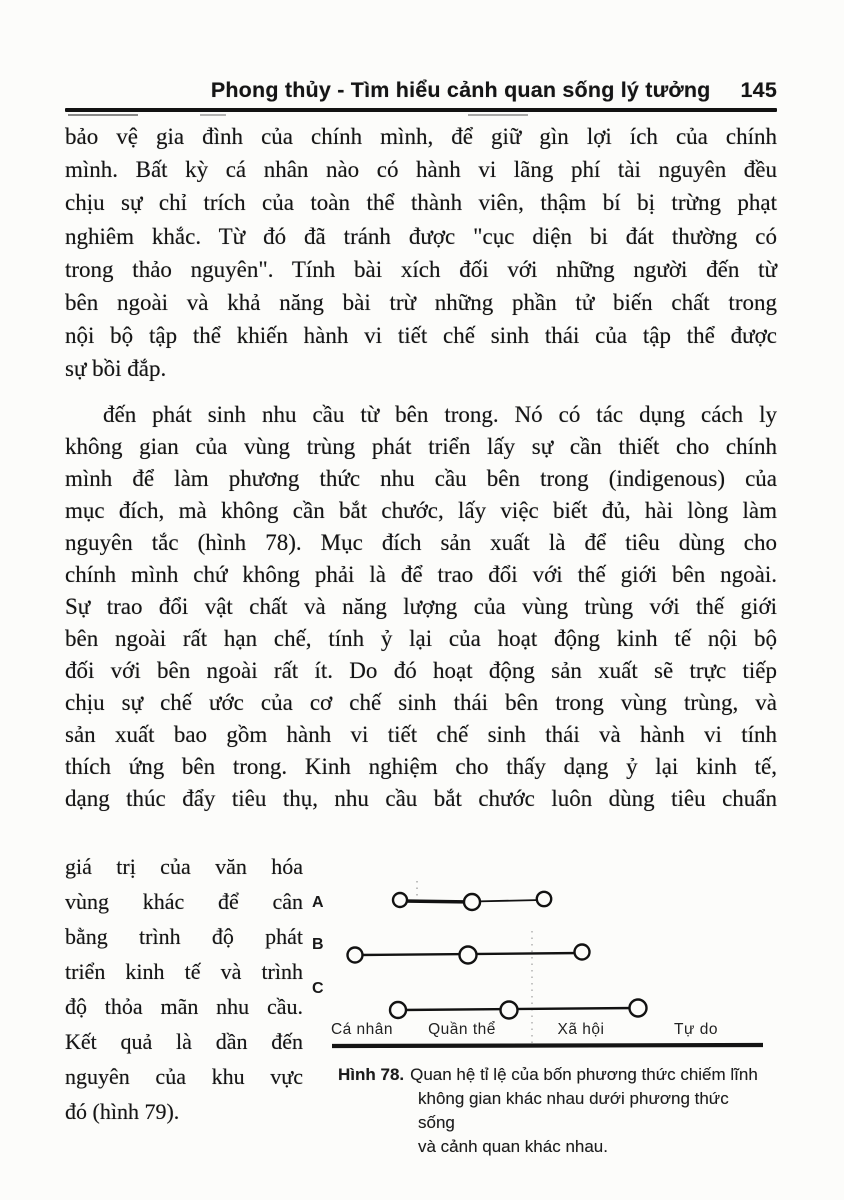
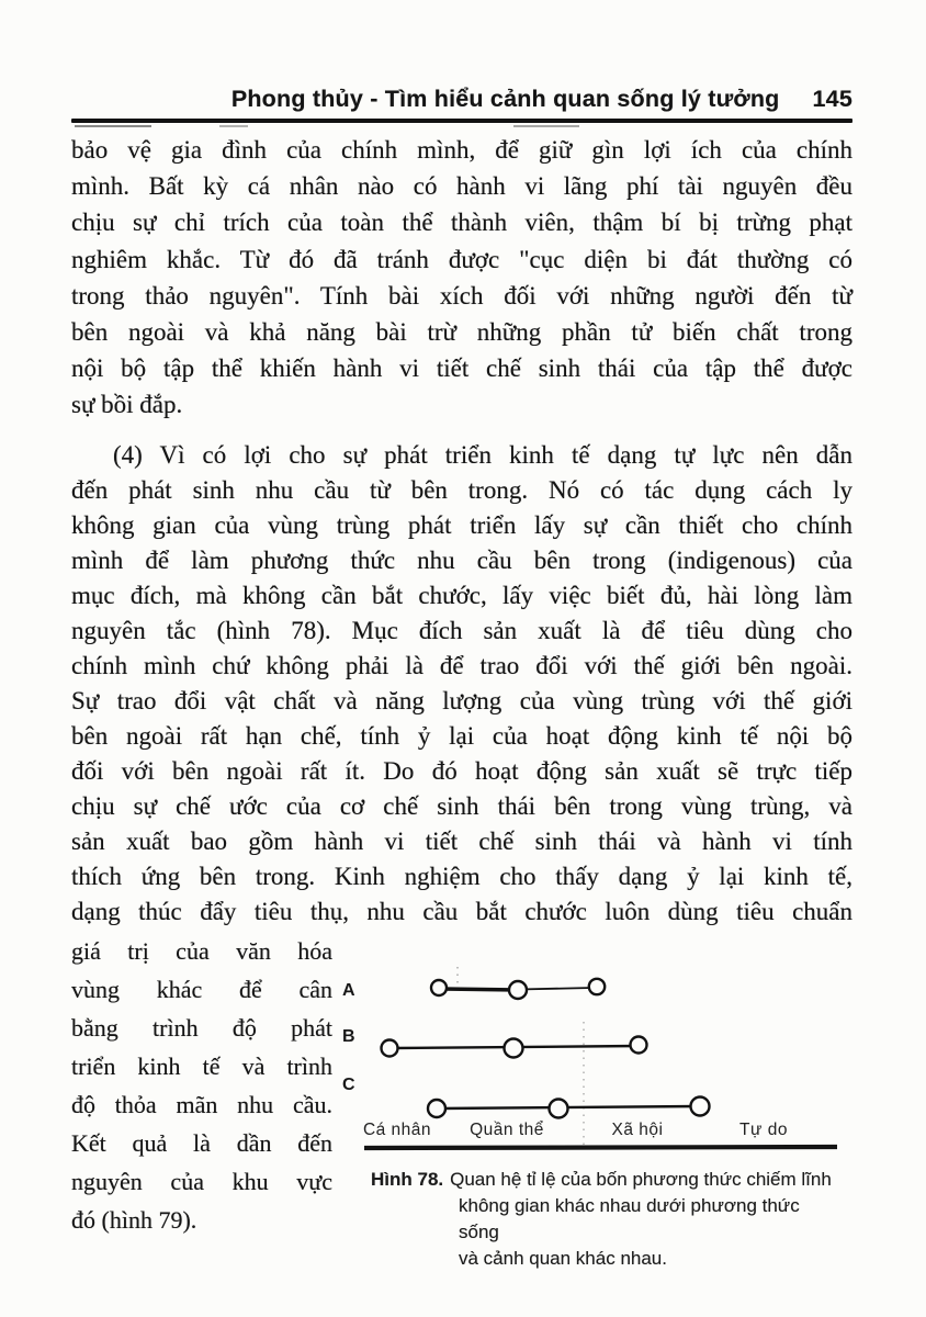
  Phong thủy - Tìm hiểu cảnh quan sống lý tưởng
  145
  bảo vệ gia đình của chính mình, để giữ gìn lợi ích của chính
  mình. Bất kỳ cá nhân nào có hành vi lãng phí tài nguyên đều
  chịu sự chỉ trích của toàn thể thành viên, thậm bí bị trừng phạt
  nghiêm khắc. Từ đó đã tránh được "cục diện bi đát thường có
  trong thảo nguyên". Tính bài xích đối với những người đến từ
  bên ngoài và khả năng bài trừ những phần tử biến chất trong
  nội bộ tập thể khiến hành vi tiết chế sinh thái của tập thể được
  sự bồi đắp.
+ (4) Vì có lợi cho sự phát triển kinh tế dạng tự lực nên dẫn
  đến phát sinh nhu cầu từ bên trong. Nó có tác dụng cách ly
  không gian của vùng trùng phát triển lấy sự cần thiết cho chính
  mình để làm phương thức nhu cầu bên trong (indigenous) của
  mục đích, mà không cần bắt chước, lấy việc biết đủ, hài lòng làm
  nguyên tắc (hình 78). Mục đích sản xuất là để tiêu dùng cho
  chính mình chứ không phải là để trao đổi với thế giới bên ngoài.
  Sự trao đổi vật chất và năng lượng của vùng trùng với thế giới
  bên ngoài rất hạn chế, tính ỷ lại của hoạt động kinh tế nội bộ
  đối với bên ngoài rất ít. Do đó hoạt động sản xuất sẽ trực tiếp
  chịu sự chế ước của cơ chế sinh thái bên trong vùng trùng, và
  sản xuất bao gồm hành vi tiết chế sinh thái và hành vi tính
  thích ứng bên trong. Kinh nghiệm cho thấy dạng ỷ lại kinh tế,
  dạng thúc đẩy tiêu thụ, nhu cầu bắt chước luôn dùng tiêu chuẩn
  giá trị của văn hóa
  vùng khác để cân
  bằng trình độ phát
  triển kinh tế và trình
  độ thỏa mãn nhu cầu.
  Kết quả là dần đến
  nguyên của khu vực
  đó (hình 79).
  A
  B
  C
  Cá nhân
  Quần thể
  Xã hội
  Tự do
  Hình 78. Quan hệ tỉ lệ của bốn phương thức chiếm lĩnh
  không gian khác nhau dưới phương thức sống
  và cảnh quan khác nhau.
